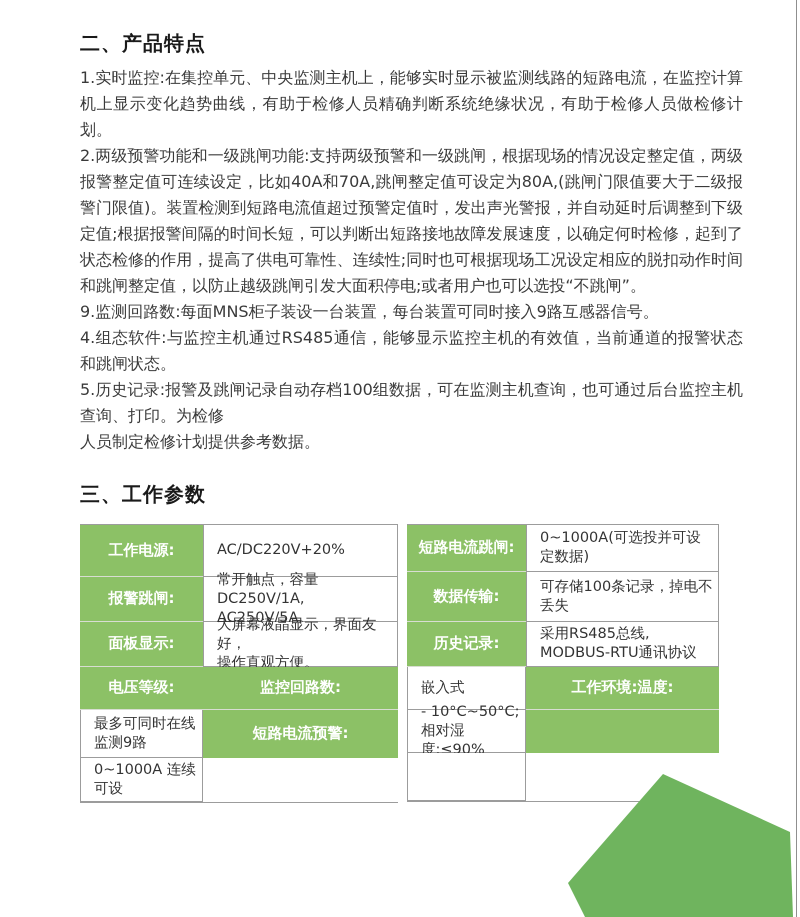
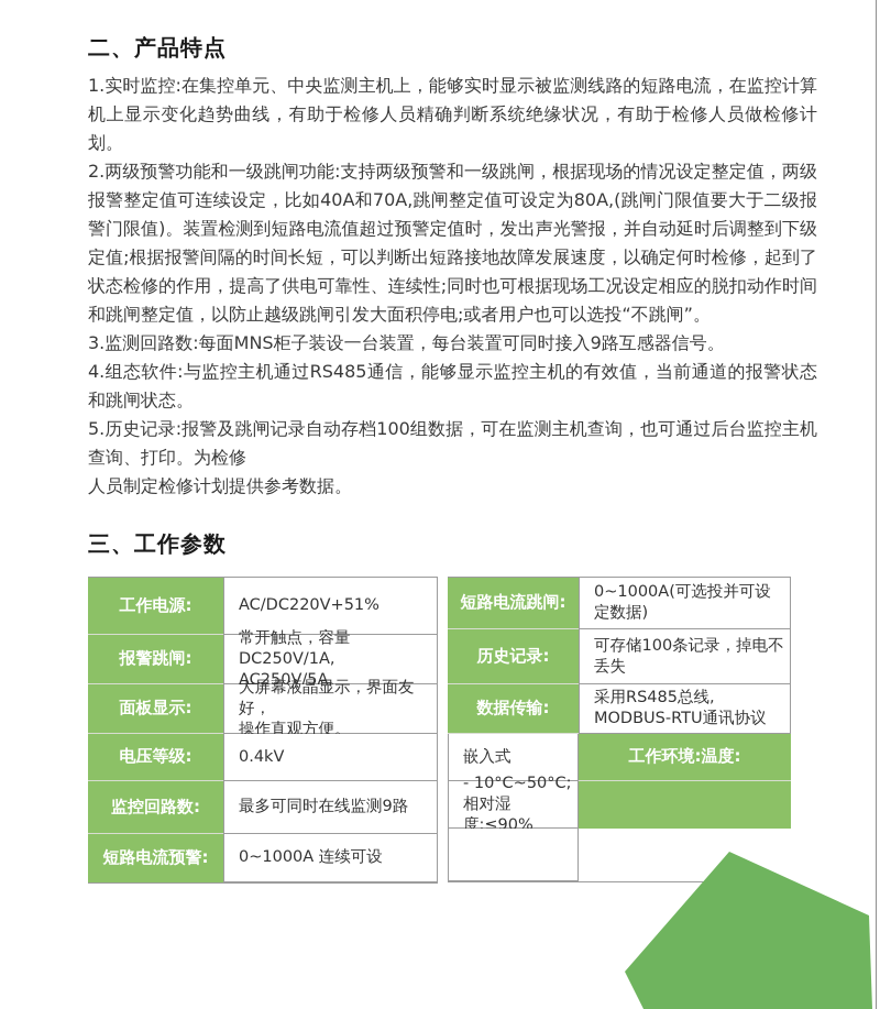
  二、产品特点
  1.实时监控:在集控单元、中央监测主机上，能够实时显示被监测线路的短路电流，在监控计算机上显示变化趋势曲线，有助于检修人员精确判断系统绝缘状况，有助于检修人员做检修计划。
  2.两级预警功能和一级跳闸功能:支持两级预警和一级跳闸，根据现场的情况设定整定值，两级报警整定值可连续设定，比如40A和70A,跳闸整定值可设定为80A,(跳闸门限值要大于二级报警门限值)。装置检测到短路电流值超过预警定值时，发出声光警报，并自动延时后调整到下级定值;根据报警间隔的时间长短，可以判断出短路接地故障发展速度，以确定何时检修，起到了状态检修的作用，提高了供电可靠性、连续性;同时也可根据现场工况设定相应的脱扣动作时间和跳闸整定值，以防止越级跳闸引发大面积停电;或者用户也可以选投“不跳闸”。
- 9.监测回路数:每面MNS柜子装设一台装置，每台装置可同时接入9路互感器信号。
+ 3.监测回路数:每面MNS柜子装设一台装置，每台装置可同时接入9路互感器信号。
  4.组态软件:与监控主机通过RS485通信，能够显示监控主机的有效值，当前通道的报警状态和跳闸状态。
  5.历史记录:报警及跳闸记录自动存档100组数据，可在监测主机查询，也可通过后台监控主机查询、打印。为检修
  人员制定检修计划提供参考数据。
  三、工作参数
  工作电源:
- AC/DC220V+20%
+ AC/DC220V+51%
  报警跳闸:
  常开触点，容量DC250V/1A,
  AC250V/5A。
  面板显示:
  大屏幕液晶显示，界面友好，
  操作直观方便。
  电压等级:
+ 0.4kV
  监控回路数:
  最多可同时在线监测9路
  短路电流预警:
  0~1000A 连续可设
  短路电流跳闸:
  0~1000A(可选投并可设定数据)
- 数据传输:
+ 历史记录:
  可存储100条记录，掉电不丢失
- 历史记录:
+ 数据传输:
  采用RS485总线,
  MODBUS-RTU通讯协议
  嵌入式
  工作环境:温度:
  - 10°C~50°C;相对湿度:≤90%
